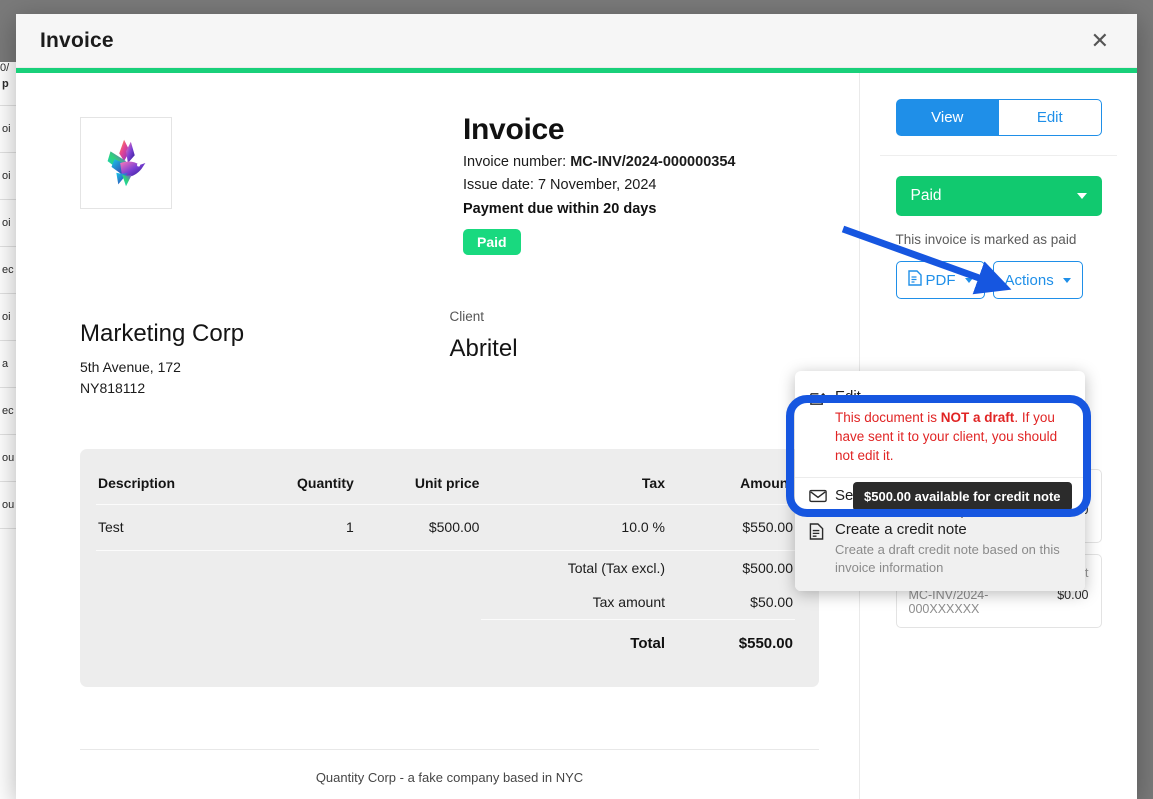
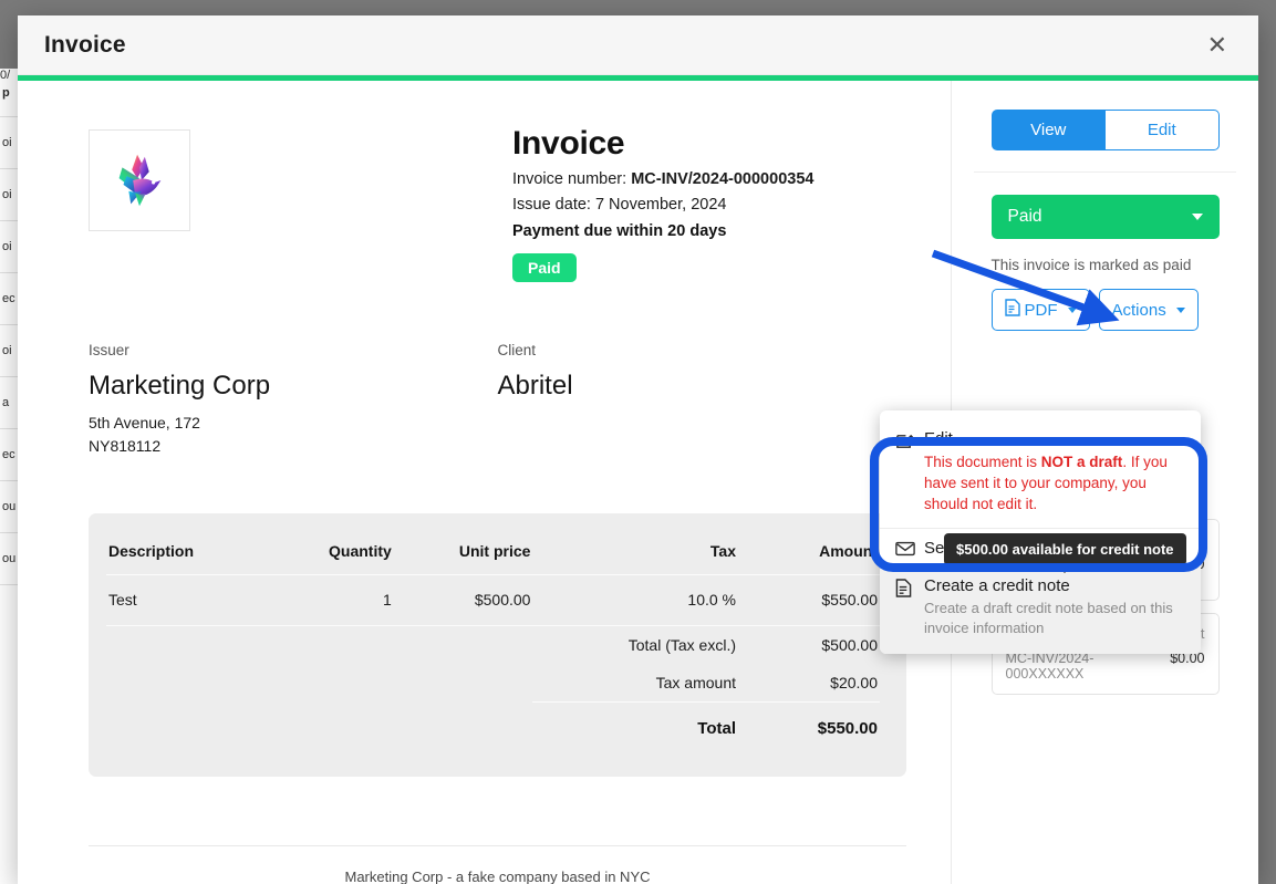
  p
  oi
  oi
  oi
  ec
  oi
  a
  ec
  ou
  ou
  0/
  Invoice
  ✕
  Invoice
  Invoice number: MC-INV/2024-000000354
  Issue date: 7 November, 2024
  Payment due within 20 days
  Paid
+ Issuer
  Marketing Corp
  5th Avenue, 172
  NY818112
  Client
  Abritel
  Description	Quantity	Unit price	Tax	Amoun
  Test	1	$500.00	10.0 %	$550.00
  	Total (Tax excl.)	$500.00
- 	Tax amount	$50.00
+ 	Tax amount	$20.00
  	Total	$550.00
- Quantity Corp - a fake company based in NYC
+ Marketing Corp - a fake company based in NYC
  View
  Edit
  Paid
  This invoice is marked as paid
  PDF
  Actions
  MC-INV/2024-000XXXXXX
  $0.00
- This document is NOT a draft. If you have sent it to your client, you should not edit it.
+ This document is NOT a draft. If you have sent it to your company, you should not edit it.
  Create a credit note
  Create a draft credit note based on this invoice information
  $500.00 available for credit note
